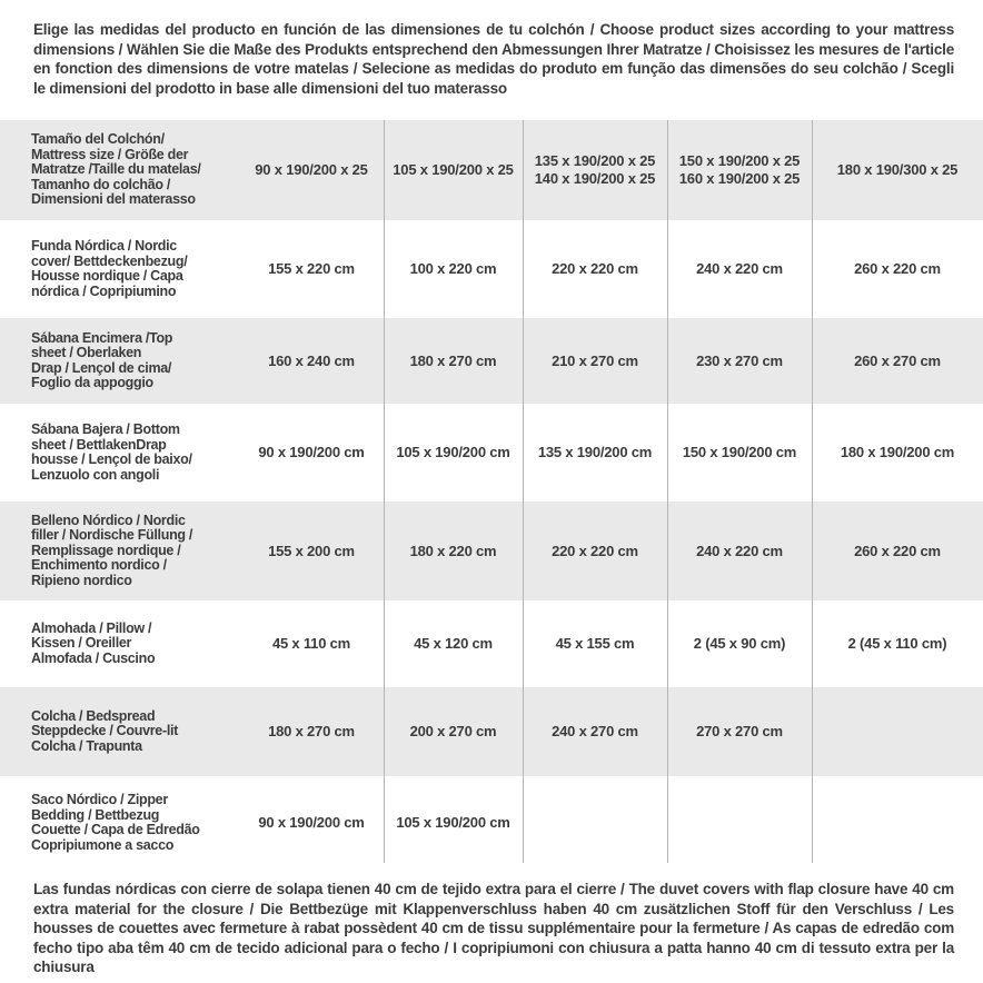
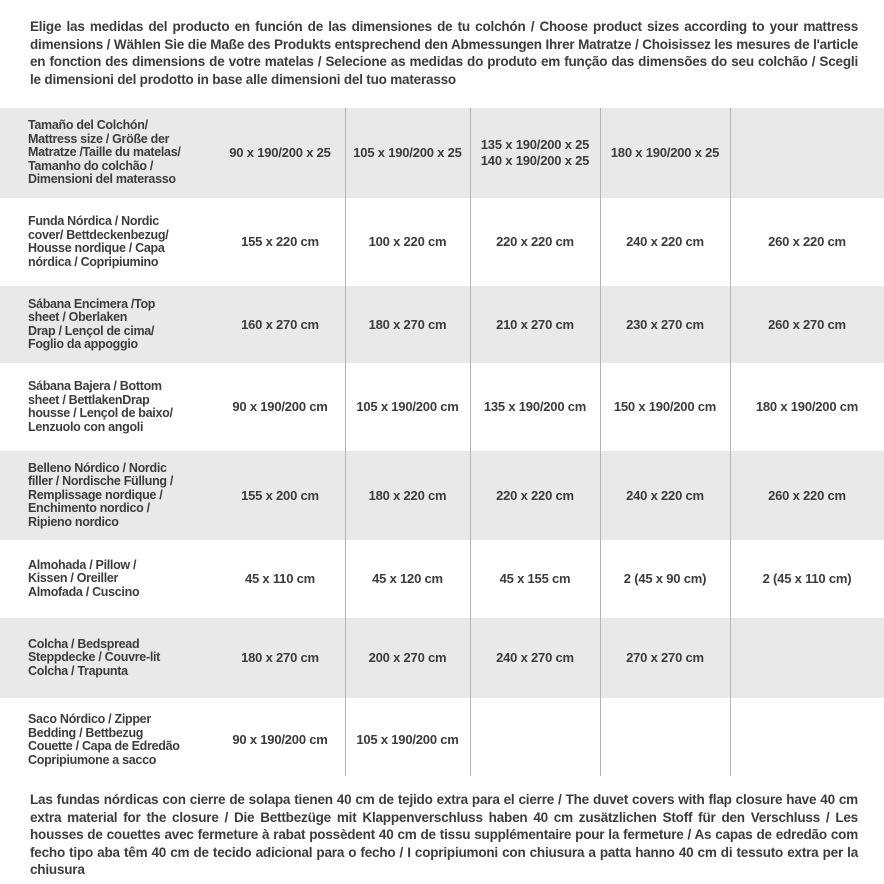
  Elige las medidas del producto en función de las dimensiones de tu colchón / Choose product sizes according to your mattress dimensions / Wählen Sie die Maße des Produkts entsprechend den Abmessungen Ihrer Matratze / Choisissez les mesures de l'article en fonction des dimensions de votre matelas / Selecione as medidas do produto em função das dimensões do seu colchão / Scegli le dimensioni del prodotto in base alle dimensioni del tuo materasso
  Tamaño del Colchón/
  Mattress size / Größe der
  Matratze /Taille du matelas/
  Tamanho do colchão /
  Dimensioni del materasso
  90 x 190/200 x 25
  105 x 190/200 x 25
  135 x 190/200 x 25
  140 x 190/200 x 25
- 150 x 190/200 x 25
- 160 x 190/200 x 25
- 180 x 190/300 x 25
+ 180 x 190/200 x 25
  Funda Nórdica / Nordic
  cover/ Bettdeckenbezug/
  Housse nordique / Capa
  nórdica / Copripiumino
  155 x 220 cm
  100 x 220 cm
  220 x 220 cm
  240 x 220 cm
  260 x 220 cm
  Sábana Encimera /Top
  sheet / Oberlaken
  Drap / Lençol de cima/
  Foglio da appoggio
- 160 x 240 cm
+ 160 x 270 cm
  180 x 270 cm
  210 x 270 cm
  230 x 270 cm
  260 x 270 cm
  Sábana Bajera / Bottom
  sheet / BettlakenDrap
  housse / Lençol de baixo/
  Lenzuolo con angoli
  90 x 190/200 cm
  105 x 190/200 cm
  135 x 190/200 cm
  150 x 190/200 cm
  180 x 190/200 cm
  Belleno Nórdico / Nordic
  filler / Nordische Füllung /
  Remplissage nordique /
  Enchimento nordico /
  Ripieno nordico
  155 x 200 cm
  180 x 220 cm
  220 x 220 cm
  240 x 220 cm
  260 x 220 cm
  Almohada / Pillow /
  Kissen / Oreiller
  Almofada / Cuscino
  45 x 110 cm
  45 x 120 cm
  45 x 155 cm
  2 (45 x 90 cm)
  2 (45 x 110 cm)
  Colcha / Bedspread
  Steppdecke / Couvre-lit
  Colcha / Trapunta
  180 x 270 cm
  200 x 270 cm
  240 x 270 cm
  270 x 270 cm
  Saco Nórdico / Zipper
  Bedding / Bettbezug
  Couette / Capa de Edredão
  Copripiumone a sacco
  90 x 190/200 cm
  105 x 190/200 cm
  Las fundas nórdicas con cierre de solapa tienen 40 cm de tejido extra para el cierre / The duvet covers with flap closure have 40 cm extra material for the closure / Die Bettbezüge mit Klappenverschluss haben 40 cm zusätzlichen Stoff für den Verschluss / Les housses de couettes avec fermeture à rabat possèdent 40 cm de tissu supplémentaire pour la fermeture / As capas de edredão com fecho tipo aba têm 40 cm de tecido adicional para o fecho / I copripiumoni con chiusura a patta hanno 40 cm di tessuto extra per la chiusura
